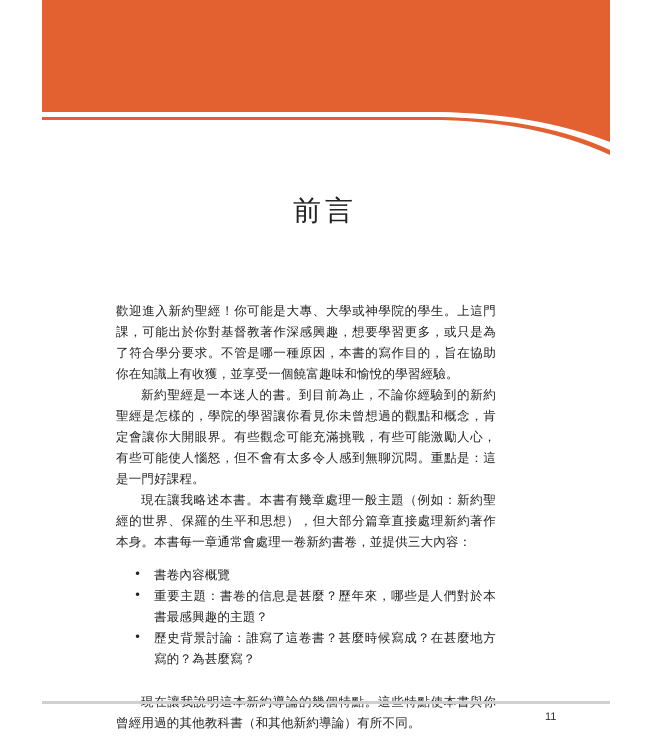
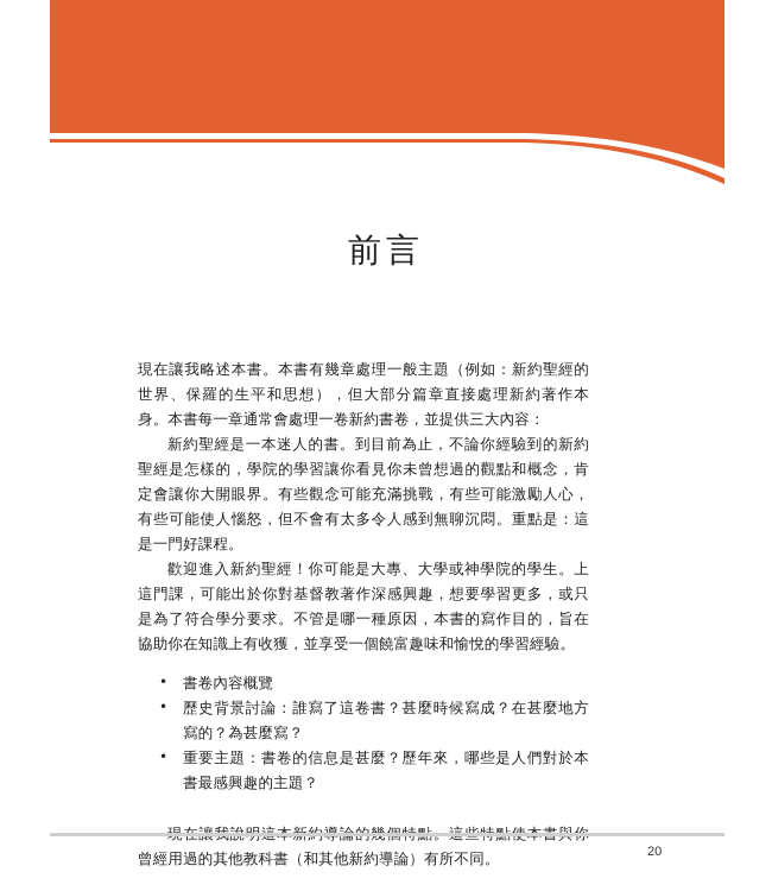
  前言
- 歡迎進入新約聖經！你可能是大專、大學或神學院的學生。上這門課，可能出於你對基督教著作深感興趣，想要學習更多，或只是為了符合學分要求。不管是哪一種原因，本書的寫作目的，旨在協助你在知識上有收獲，並享受一個饒富趣味和愉悅的學習經驗。
+ 現在讓我略述本書。本書有幾章處理一般主題（例如：新約聖經的世界、保羅的生平和思想），但大部分篇章直接處理新約著作本身。本書每一章通常會處理一卷新約書卷，並提供三大內容：
  新約聖經是一本迷人的書。到目前為止，不論你經驗到的新約聖經是怎樣的，學院的學習讓你看見你未曾想過的觀點和概念，肯定會讓你大開眼界。有些觀念可能充滿挑戰，有些可能激勵人心，有些可能使人惱怒，但不會有太多令人感到無聊沉悶。重點是：這是一門好課程。
- 現在讓我略述本書。本書有幾章處理一般主題（例如：新約聖經的世界、保羅的生平和思想），但大部分篇章直接處理新約著作本身。本書每一章通常會處理一卷新約書卷，並提供三大內容：
+ 歡迎進入新約聖經！你可能是大專、大學或神學院的學生。上這門課，可能出於你對基督教著作深感興趣，想要學習更多，或只是為了符合學分要求。不管是哪一種原因，本書的寫作目的，旨在協助你在知識上有收獲，並享受一個饒富趣味和愉悅的學習經驗。
  •
  書卷內容概覽
  •
- 重要主題：書卷的信息是甚麼？歷年來，哪些是人們對於本書最感興趣的主題？
+ 歷史背景討論：誰寫了這卷書？甚麼時候寫成？在甚麼地方寫的？為甚麼寫？
  •
- 歷史背景討論：誰寫了這卷書？甚麼時候寫成？在甚麼地方寫的？為甚麼寫？
+ 重要主題：書卷的信息是甚麼？歷年來，哪些是人們對於本書最感興趣的主題？
- 11
+ 20
